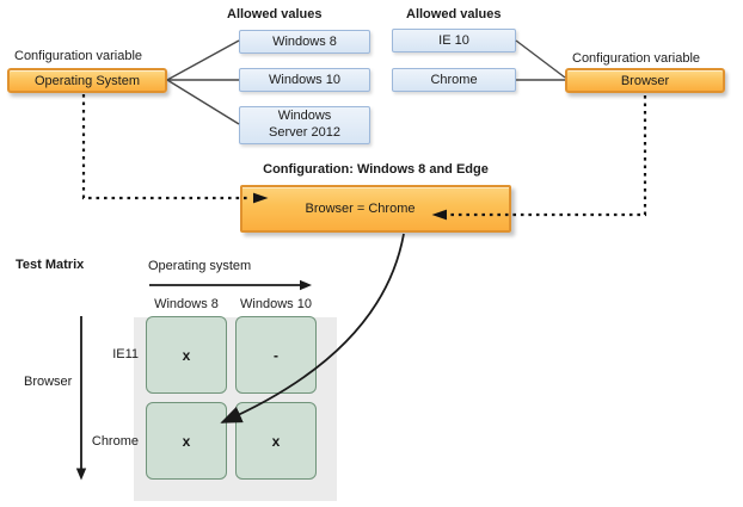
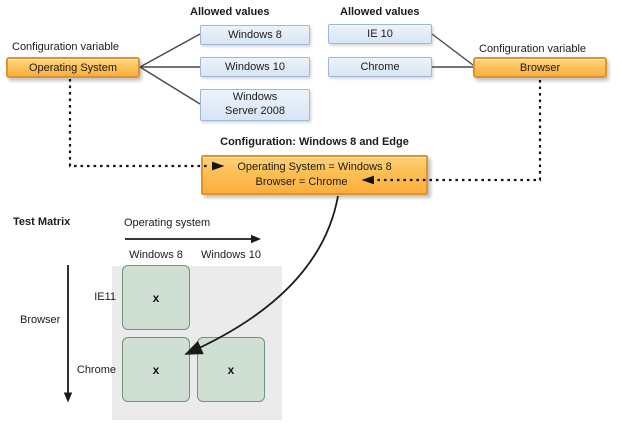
  Configuration variable
  Operating System
  Allowed values
  Windows 8
  Windows 10
- Windows Server 2012
+ Windows Server 2008
  Allowed values
  IE 10
  Chrome
  Configuration variable
  Browser
  Configuration: Windows 8 and Edge
+ Operating System = Windows 8
  Browser = Chrome
  Test Matrix
  Operating system
  Browser
  Windows 8
  Windows 10
  IE11
  Chrome
  x
- -
  x
  x
